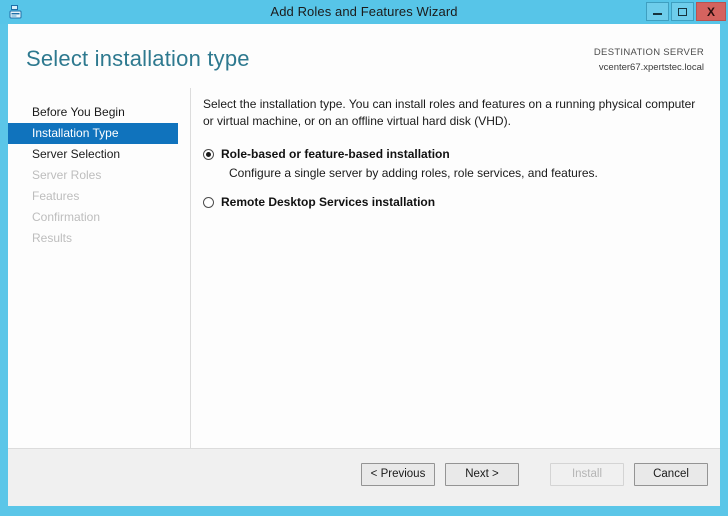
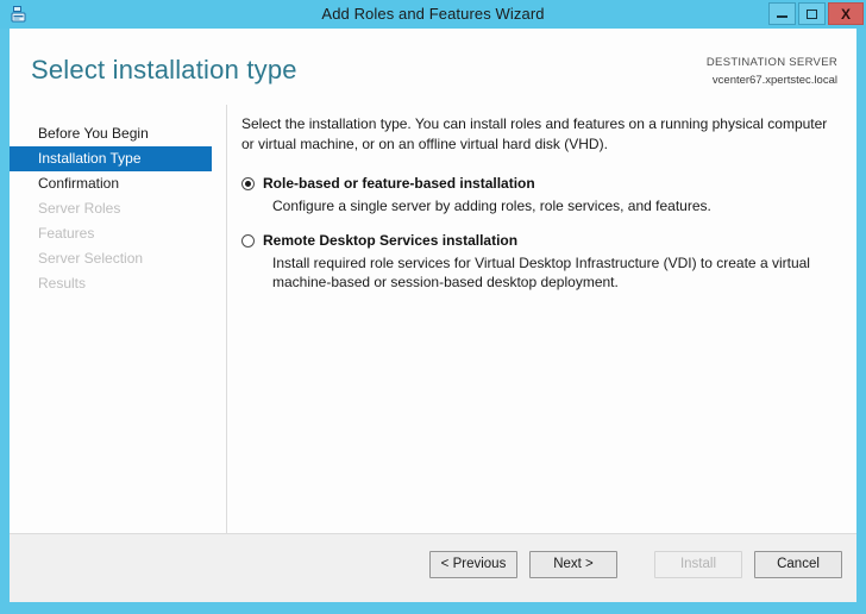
  Add Roles and Features Wizard
  X
  Select installation type
  DESTINATION SERVER
  vcenter67.xpertstec.local
  Before You Begin
  Installation Type
- Server Selection
+ Confirmation
  Server Roles
  Features
- Confirmation
+ Server Selection
  Results
  Select the installation type. You can install roles and features on a running physical computer or virtual machine, or on an offline virtual hard disk (VHD).
  Role-based or feature-based installation
  Configure a single server by adding roles, role services, and features.
  Remote Desktop Services installation
+ Install required role services for Virtual Desktop Infrastructure (VDI) to create a virtual machine-based or session-based desktop deployment.
  < Previous
  Next >
  Install
  Cancel
